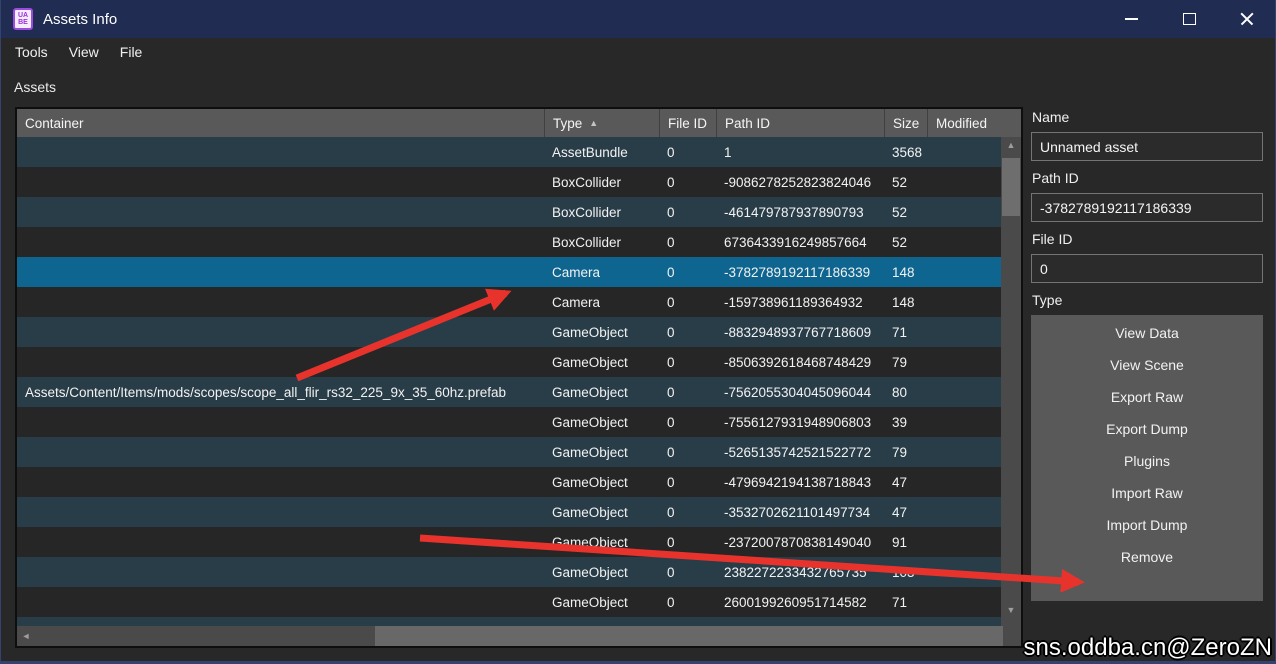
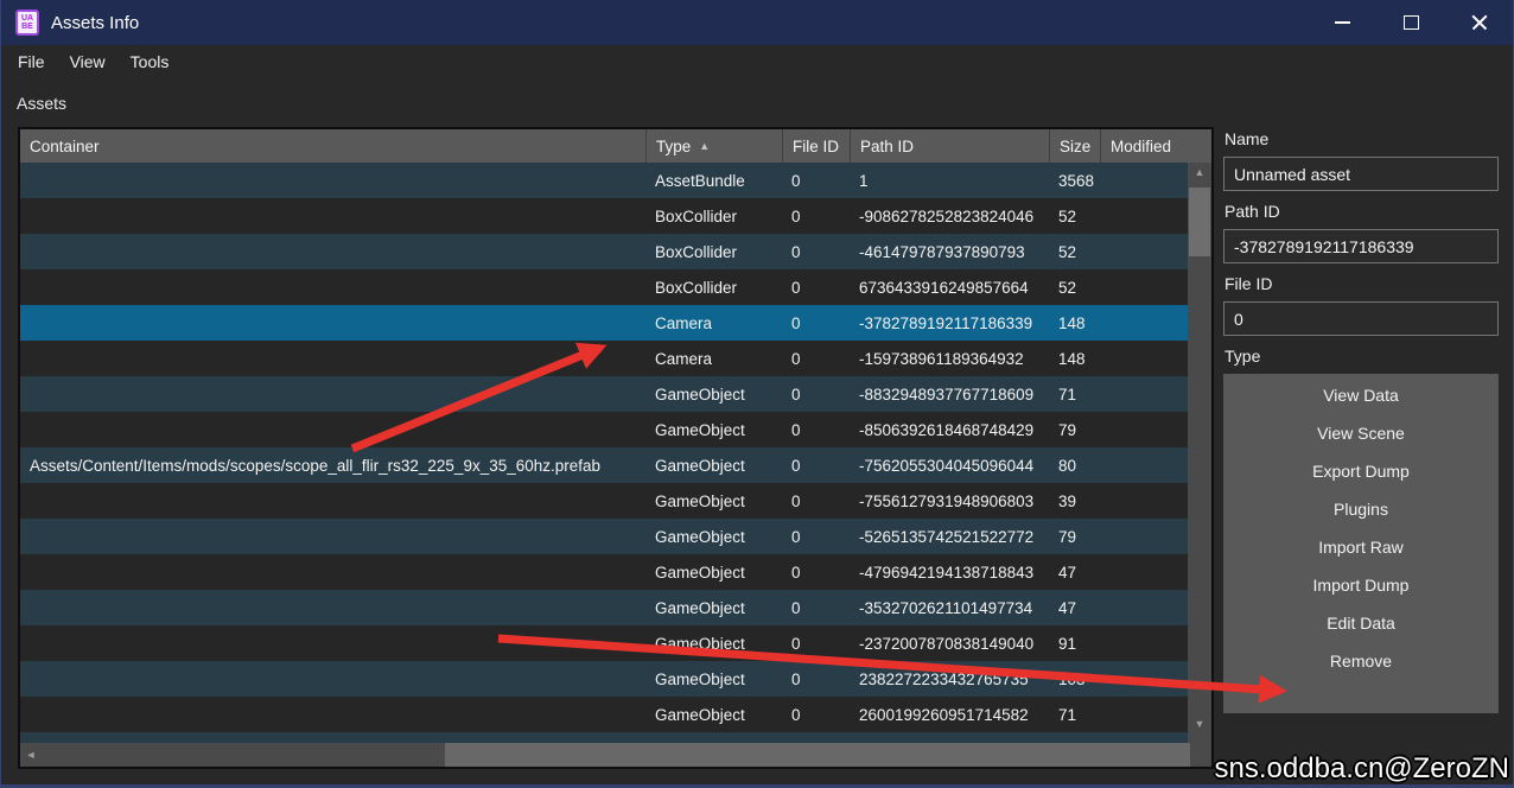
  Assets Info
- Tools
+ File
  View
- File
+ Tools
  Assets
  Container
  Type
  ▲
  File ID
  Path ID
  Size
  Modified
  AssetBundle
  0
  1
  3568
  BoxCollider
  0
  -9086278252823824046
  52
  BoxCollider
  0
  -461479787937890793
  52
  BoxCollider
  0
  6736433916249857664
  52
  Camera
  0
  -3782789192117186339
  148
  Camera
  0
  -159738961189364932
  148
  GameObject
  0
  -8832948937767718609
  71
  GameObject
  0
  -8506392618468748429
  79
  Assets/Content/Items/mods/scopes/scope_all_flir_rs32_225_9x_35_60hz.prefab
  GameObject
  0
  -7562055304045096044
  80
  GameObject
  0
  -7556127931948906803
  39
  GameObject
  0
  -5265135742521522772
  79
  GameObject
  0
  -4796942194138718843
  47
  GameObject
  0
  -3532702621101497734
  47
  GameObject
  0
  -2372007870838149040
  91
  GameObject
  0
  2382272233432765735
  GameObject
  0
  2600199260951714582
  71
  ▲
  ▼
  ◄
  Name
  Unnamed asset
  Path ID
  -3782789192117186339
  File ID
  0
  Type
  View Data
  View Scene
- Export Raw
  Export Dump
  Plugins
  Import Raw
  Import Dump
+ Edit Data
  Remove
  sns.oddba.cn@ZeroZN
